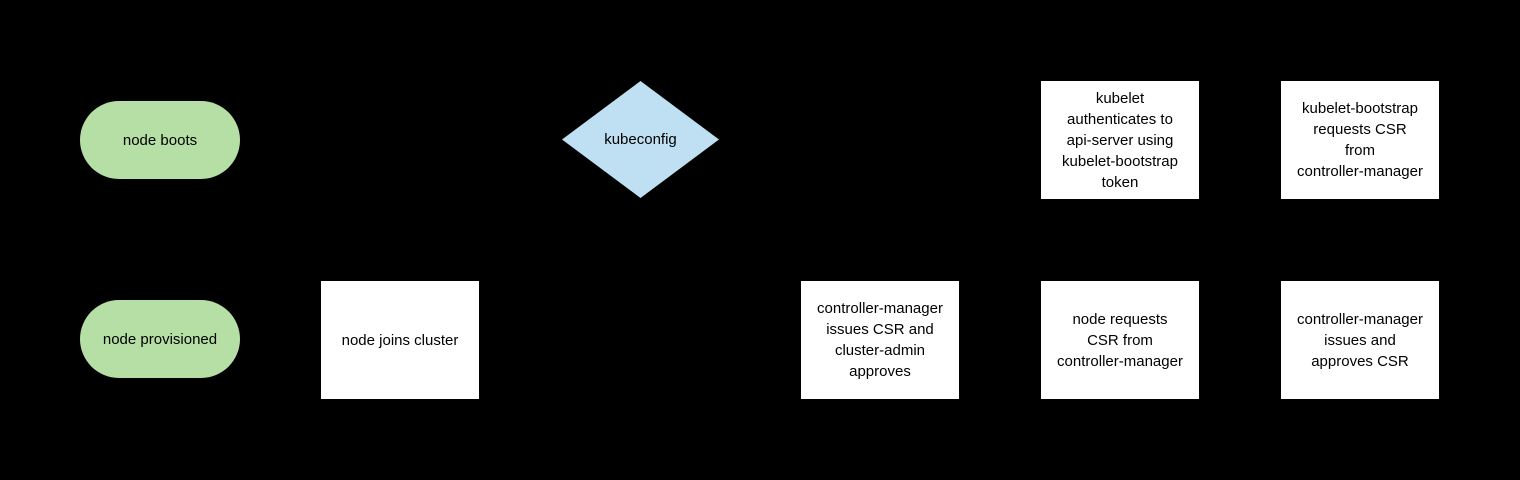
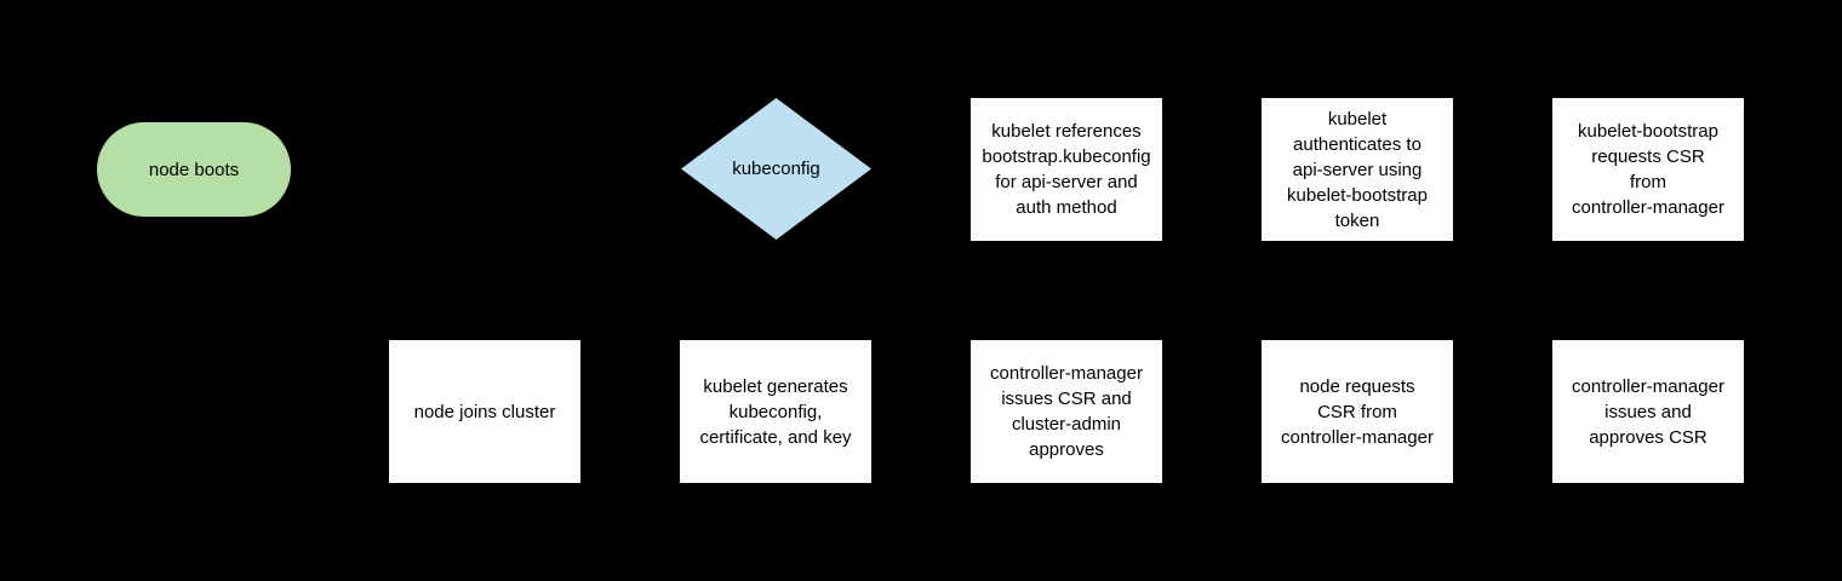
  node boots
  kubeconfig
+ kubelet references
+ bootstrap.kubeconfig
+ for api-server and
+ auth method
  kubelet
  authenticates to
  api-server using
  kubelet-bootstrap
  token
  kubelet-bootstrap
  requests CSR
  from
  controller-manager
- node provisioned
  node joins cluster
+ kubelet generates
+ kubeconfig,
+ certificate, and key
  controller-manager
  issues CSR and
  cluster-admin
  approves
  node requests
  CSR from
  controller-manager
  controller-manager
  issues and
  approves CSR
